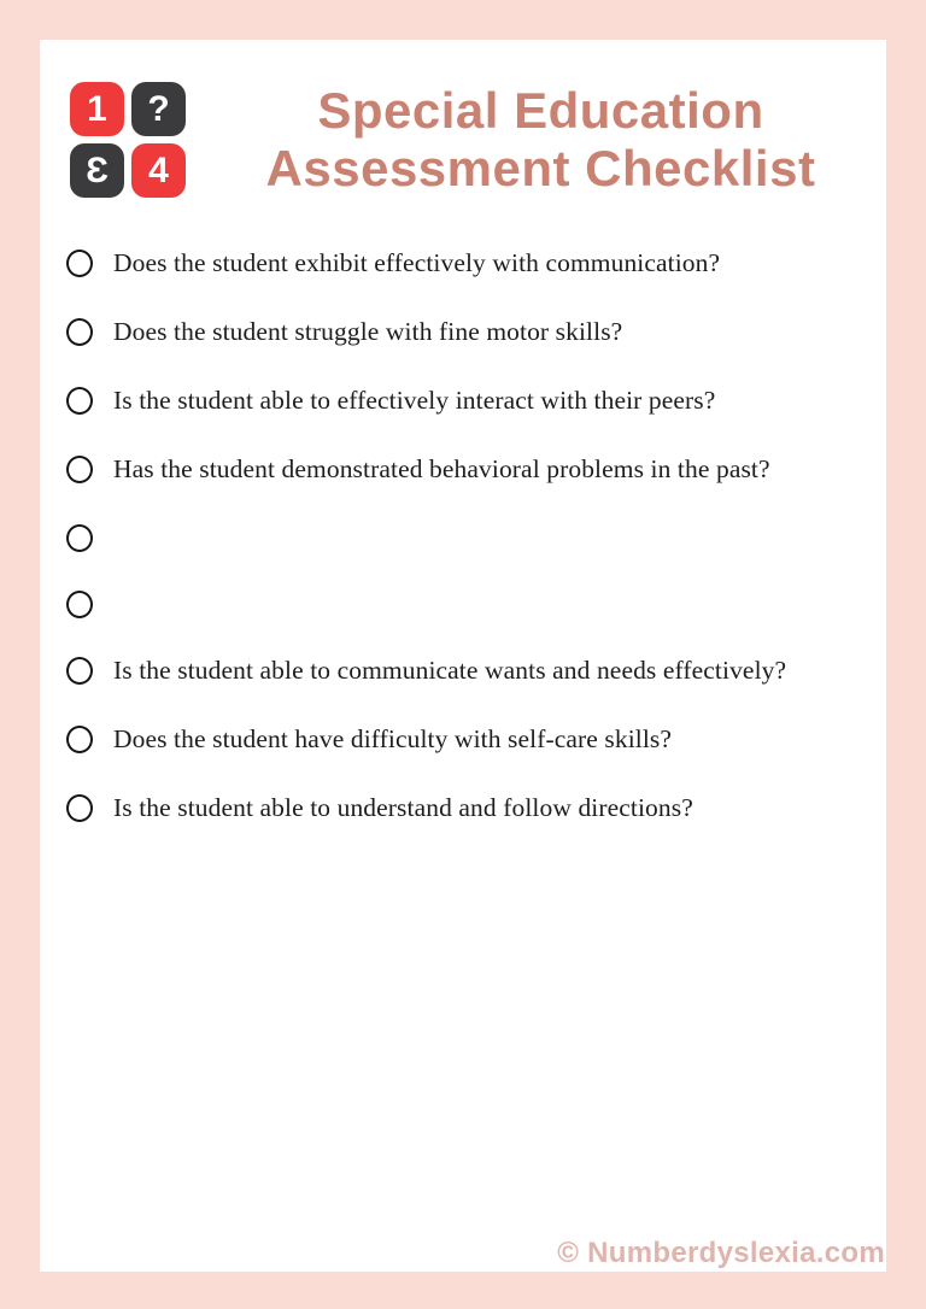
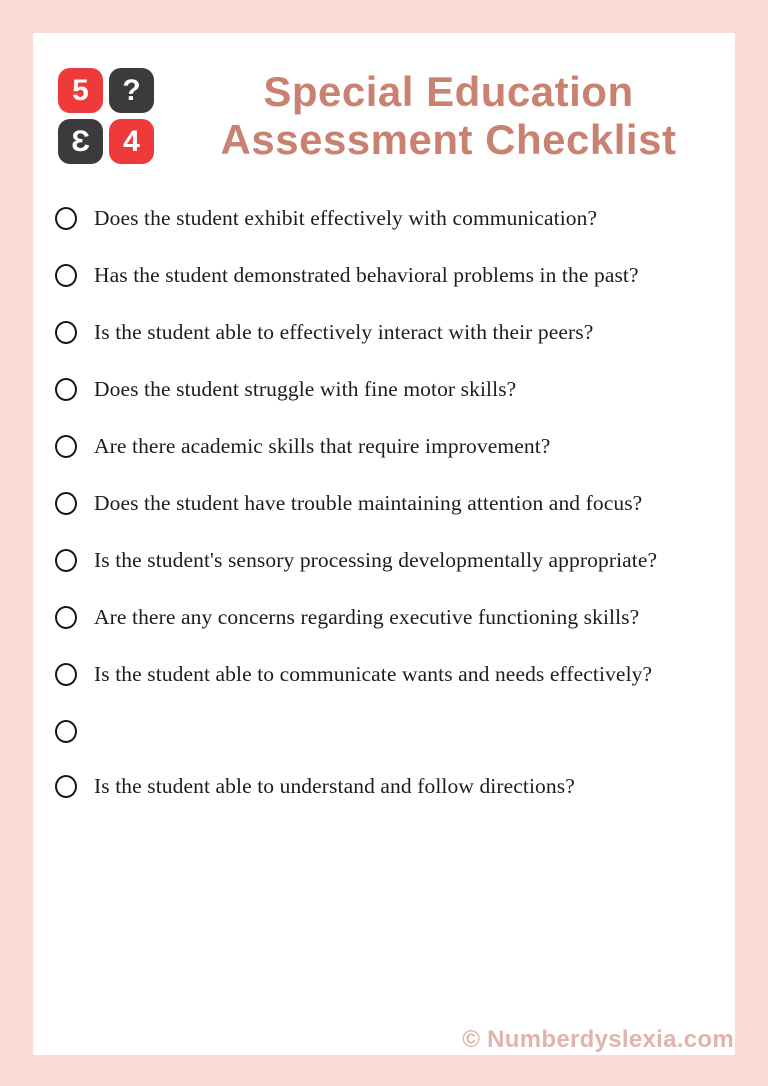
- 1
+ 5
  ?
  Ɛ
  4
  Special Education
  Assessment Checklist
  Does the student exhibit effectively with communication?
- Does the student struggle with fine motor skills?
+ Has the student demonstrated behavioral problems in the past?
  Is the student able to effectively interact with their peers?
- Has the student demonstrated behavioral problems in the past?
+ Does the student struggle with fine motor skills?
+ Are there academic skills that require improvement?
+ Does the student have trouble maintaining attention and focus?
+ Is the student's sensory processing developmentally appropriate?
+ Are there any concerns regarding executive functioning skills?
  Is the student able to communicate wants and needs effectively?
- Does the student have difficulty with self-care skills?
  Is the student able to understand and follow directions?
  © Numberdyslexia.com
